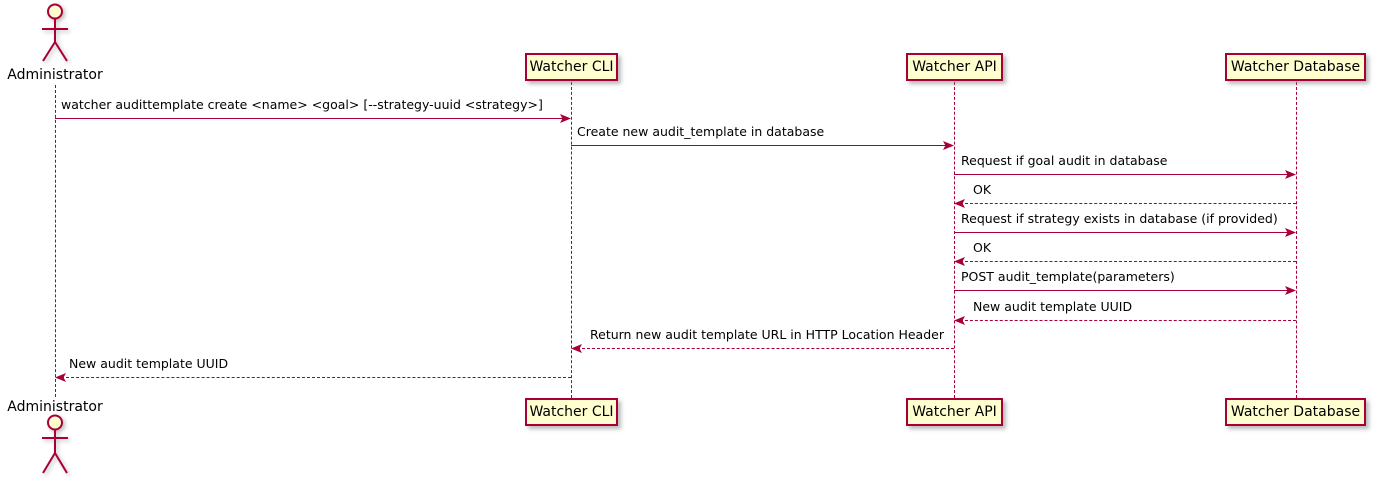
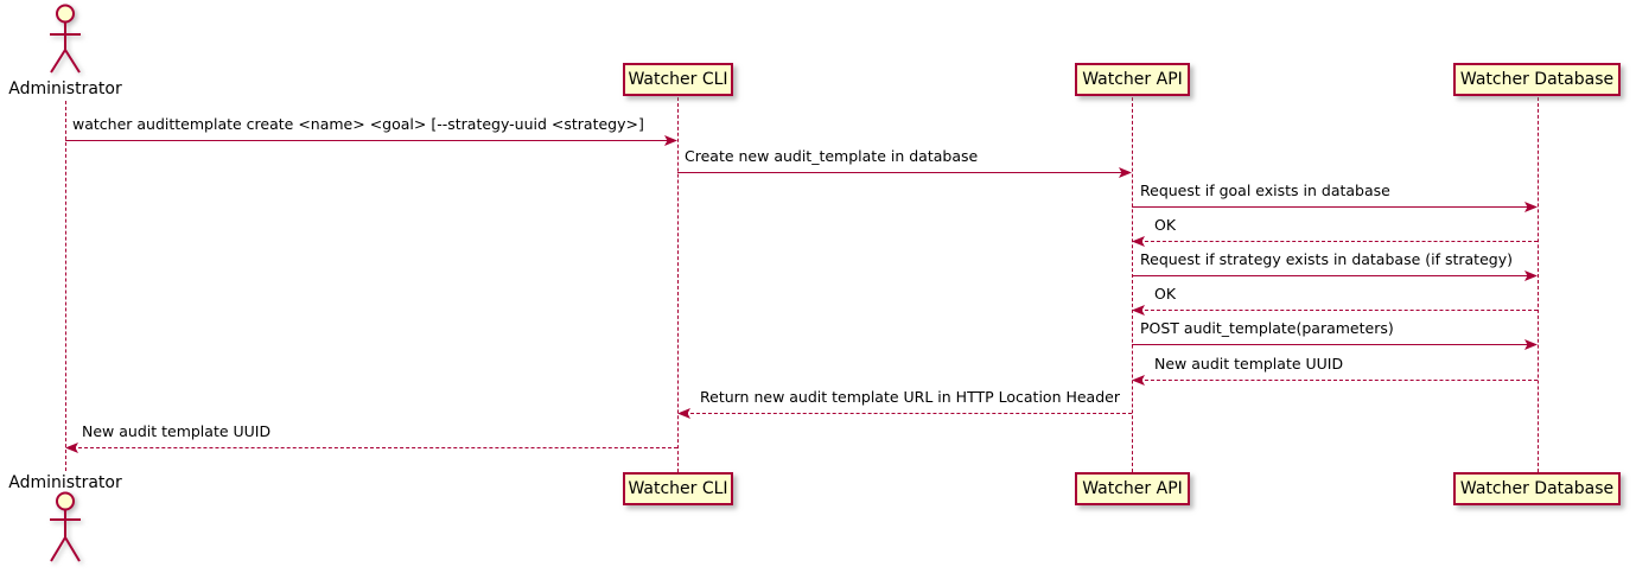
  Administrator
  Watcher CLI
  Watcher API
  Watcher Database
  watcher audittemplate create <name> <goal> [--strategy-uuid <strategy>]
  Create new audit_template in database
- Request if goal audit in database
+ Request if goal exists in database
  OK
- Request if strategy exists in database (if provided)
+ Request if strategy exists in database (if strategy)
  OK
  POST audit_template(parameters)
  New audit template UUID
  Return new audit template URL in HTTP Location Header
  New audit template UUID
  Watcher CLI
  Watcher API
  Watcher Database
  Administrator
